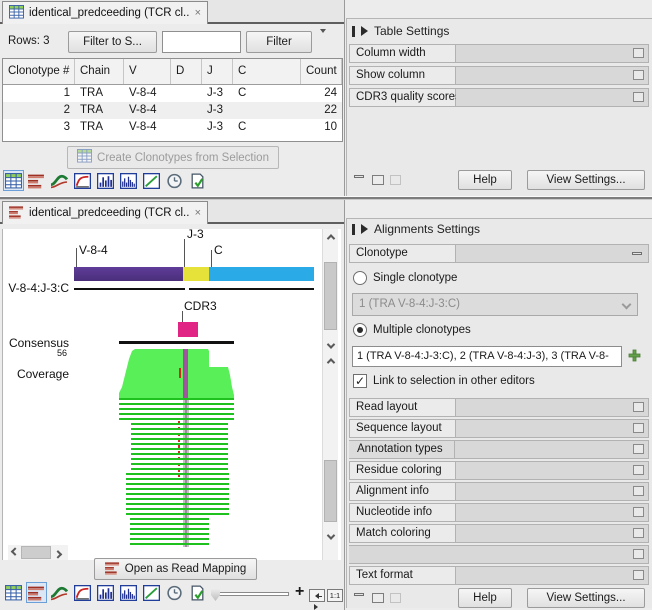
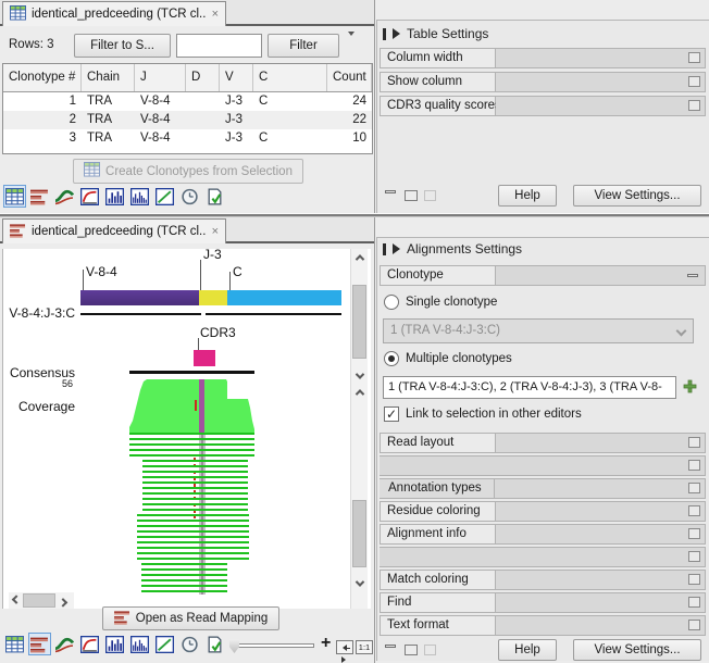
  identical_predceeding (TCR cl..
  ×
  Rows: 3
  Filter to S...
  Filter
  Clonotype #
  Chain
- V
+ J
  D
- J
+ V
  C
  Count
  1
  TRA
  V-8-4
  J-3
  C
  24
  2
  TRA
  V-8-4
  J-3
  22
  3
  TRA
  V-8-4
  J-3
  C
  10
  Create Clonotypes from Selection
  Table Settings
  Column width
  Show column
  CDR3 quality score
  Help
  View Settings...
  identical_predceeding (TCR cl..
  ×
  J-3
  V-8-4
  C
  V-8-4:J-3:C
  CDR3
  Consensus
  56
  Coverage
  Open as Read Mapping
  +
  1:1
  Alignments Settings
  Clonotype
  Single clonotype
  1 (TRA V-8-4:J-3:C)
  Multiple clonotypes
  1 (TRA V-8-4:J-3:C), 2 (TRA V-8-4:J-3), 3 (TRA V-8-
  ✓
  Link to selection in other editors
  Read layout
- Sequence layout
  Annotation types
  Residue coloring
  Alignment info
- Nucleotide info
  Match coloring
+ Find
  Text format
  Help
  View Settings...
